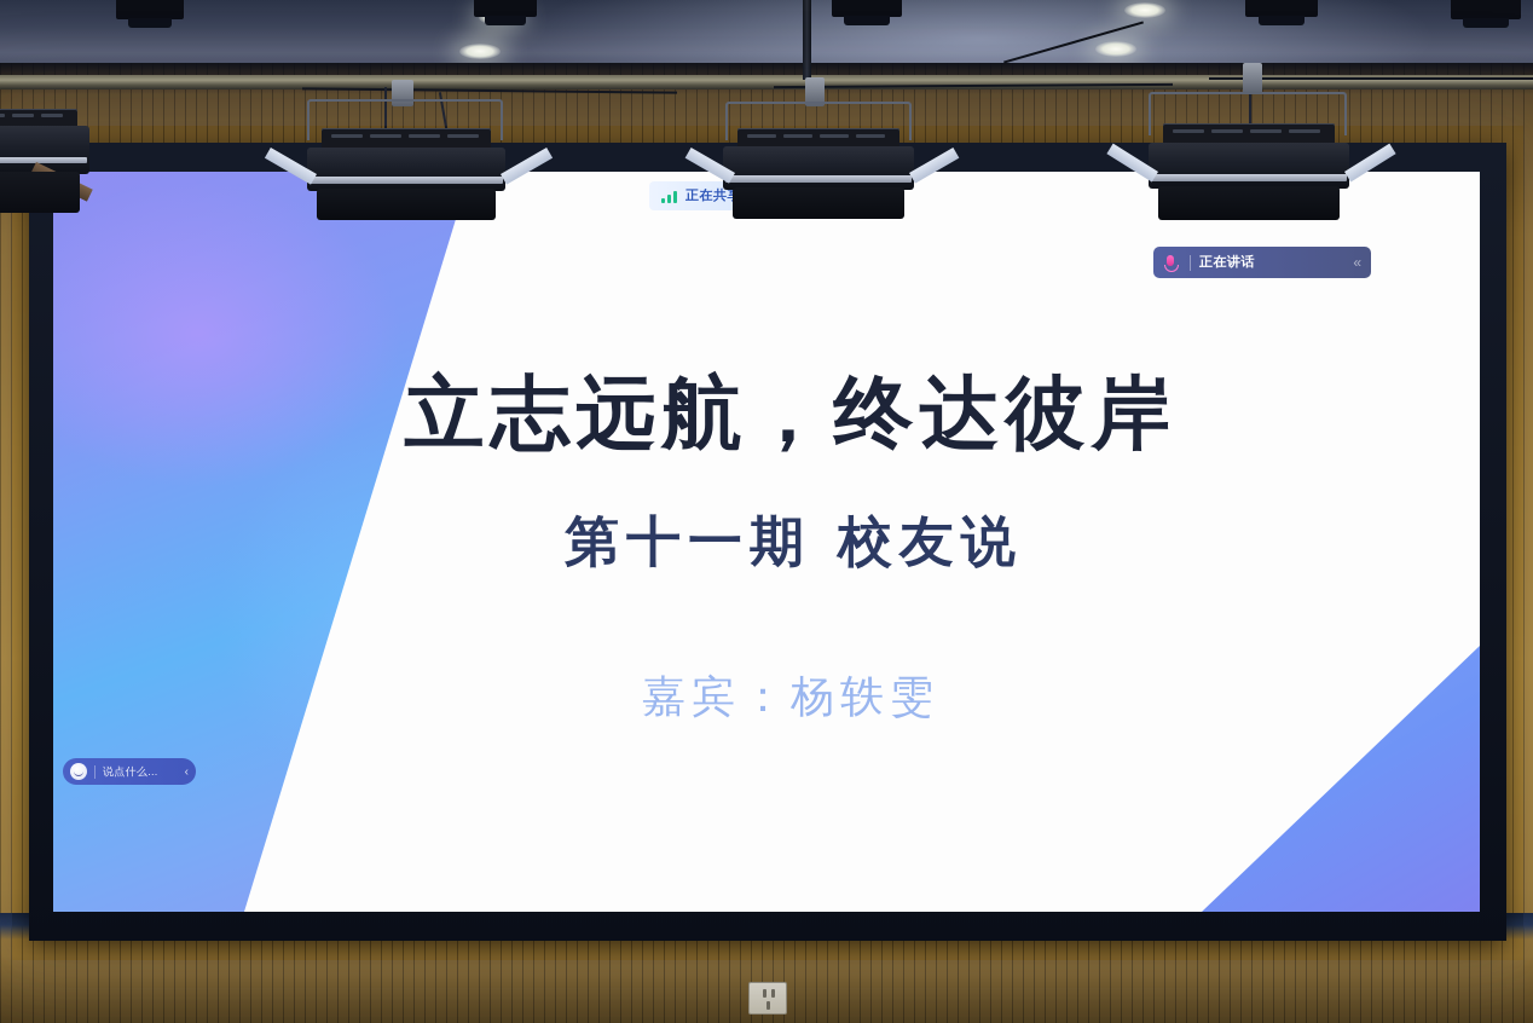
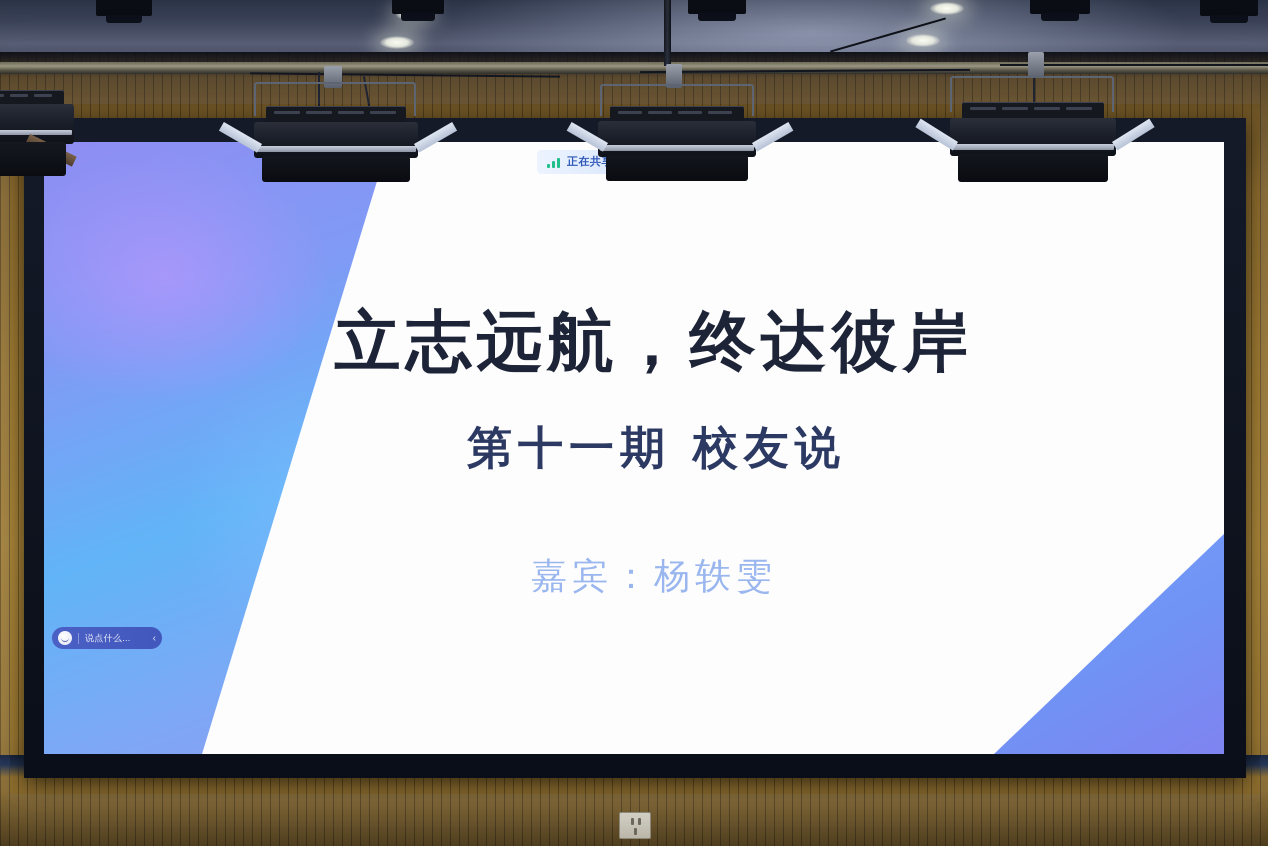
  立志远航，终达彼岸
  第十一期 校友说
  嘉宾：杨轶雯
  正在共
- 正在讲话
- «
  说点什么...
  ‹
